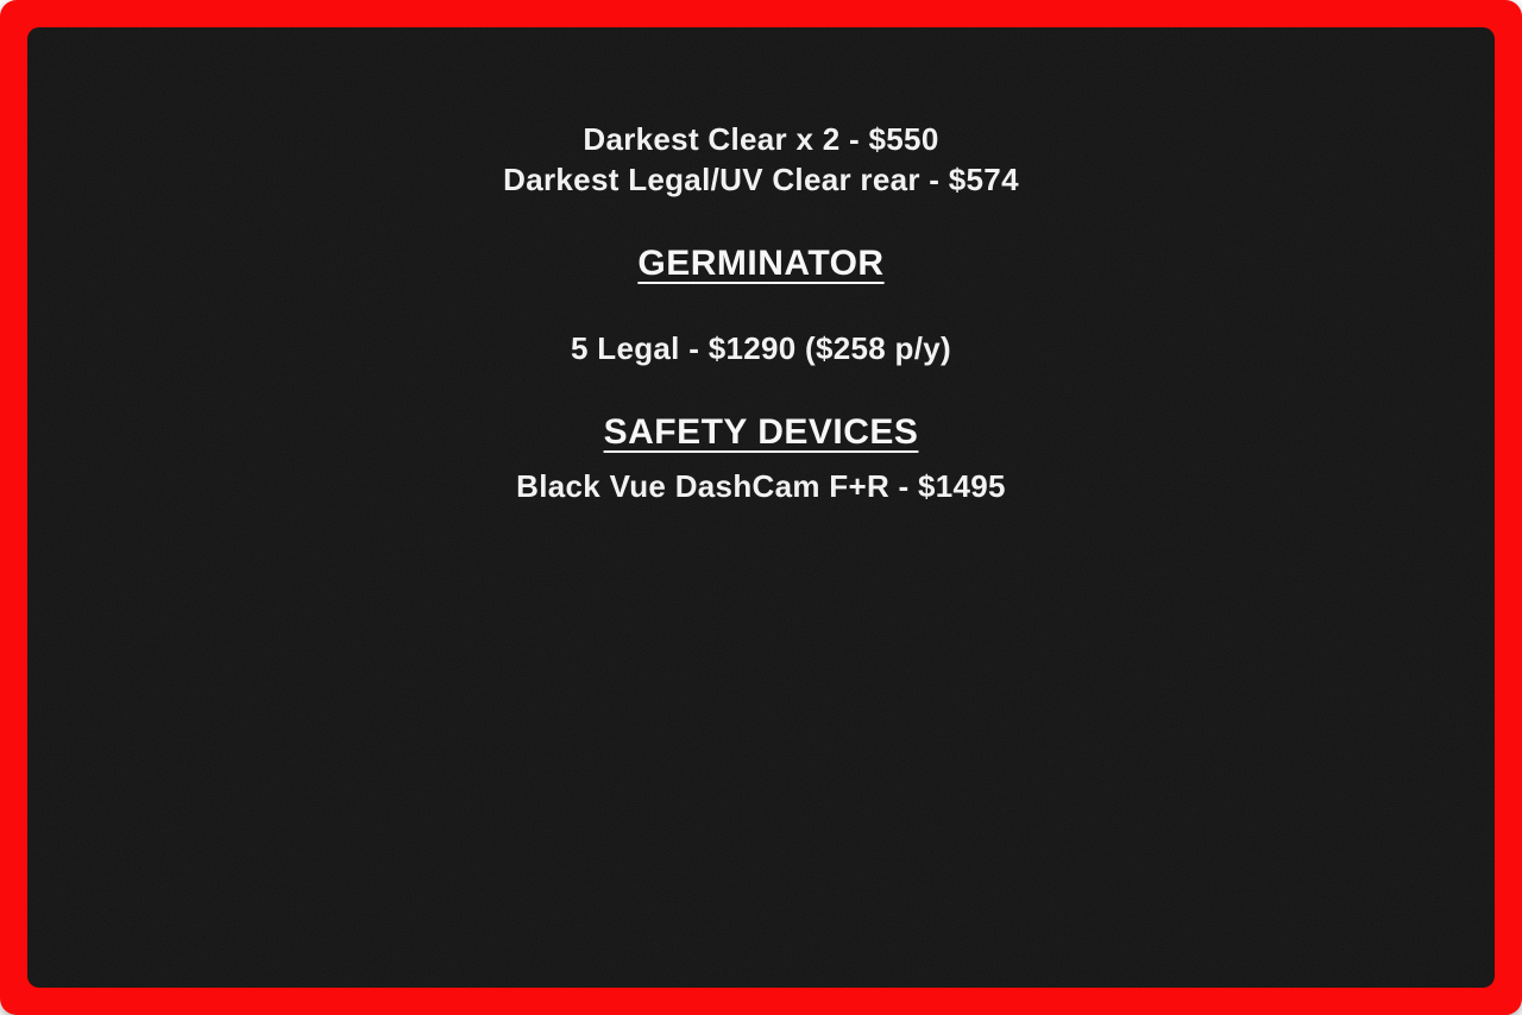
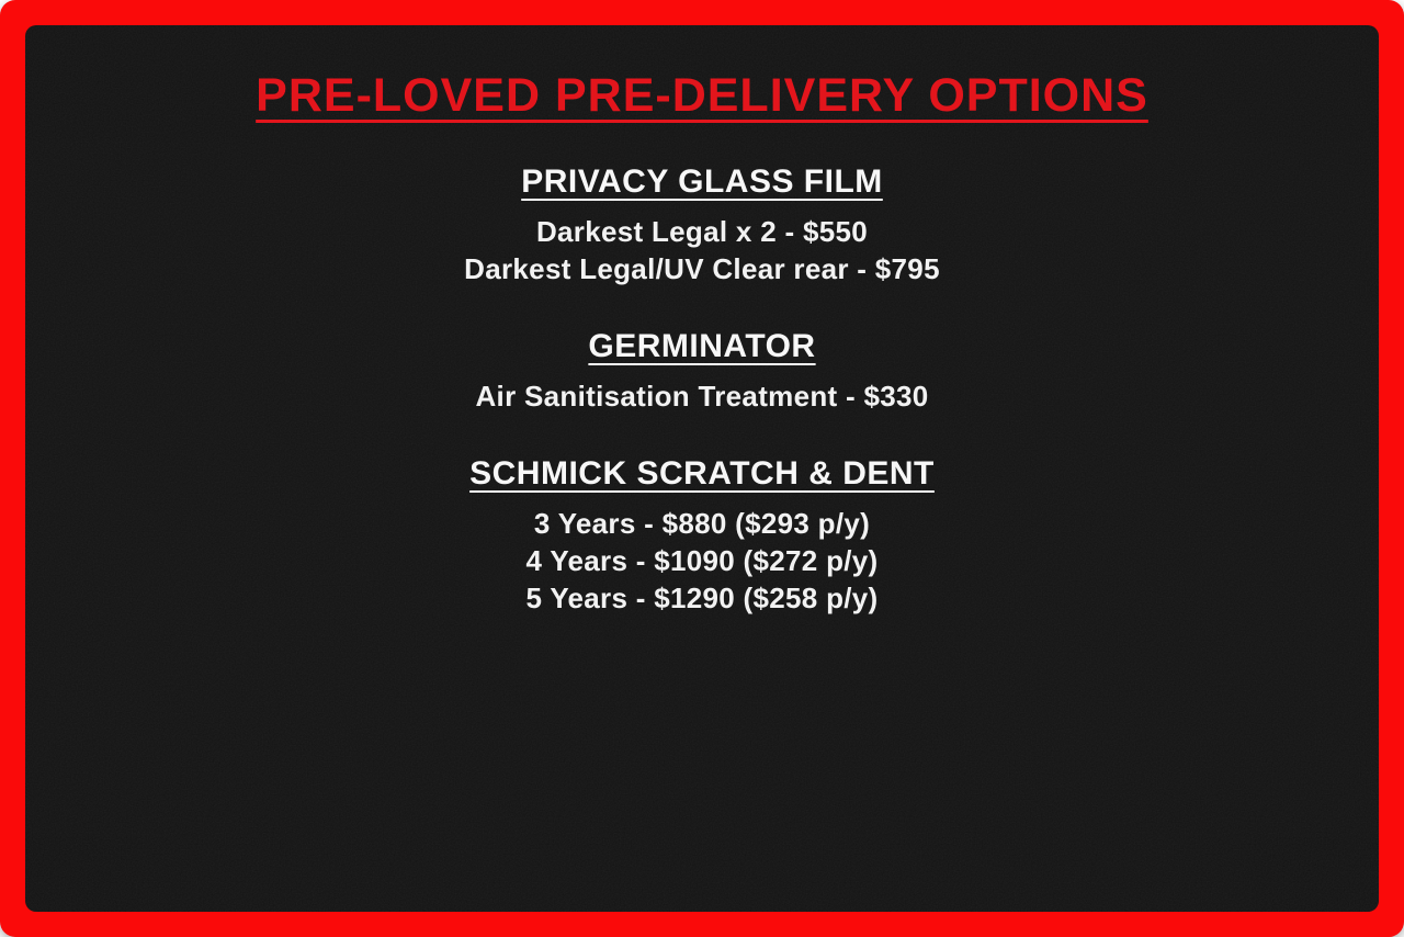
+ PRE-LOVED PRE-DELIVERY OPTIONS
+ PRIVACY GLASS FILM
- Darkest Clear x 2 - $550
+ Darkest Legal x 2 - $550
- Darkest Legal/UV Clear rear - $574
+ Darkest Legal/UV Clear rear - $795
  GERMINATOR
+ Air Sanitisation Treatment - $330
+ SCHMICK SCRATCH & DENT
+ 3 Years - $880 ($293 p/y)
+ 4 Years - $1090 ($272 p/y)
- 5 Legal - $1290 ($258 p/y)
+ 5 Years - $1290 ($258 p/y)
- SAFETY DEVICES
- Black Vue DashCam F+R - $1495
